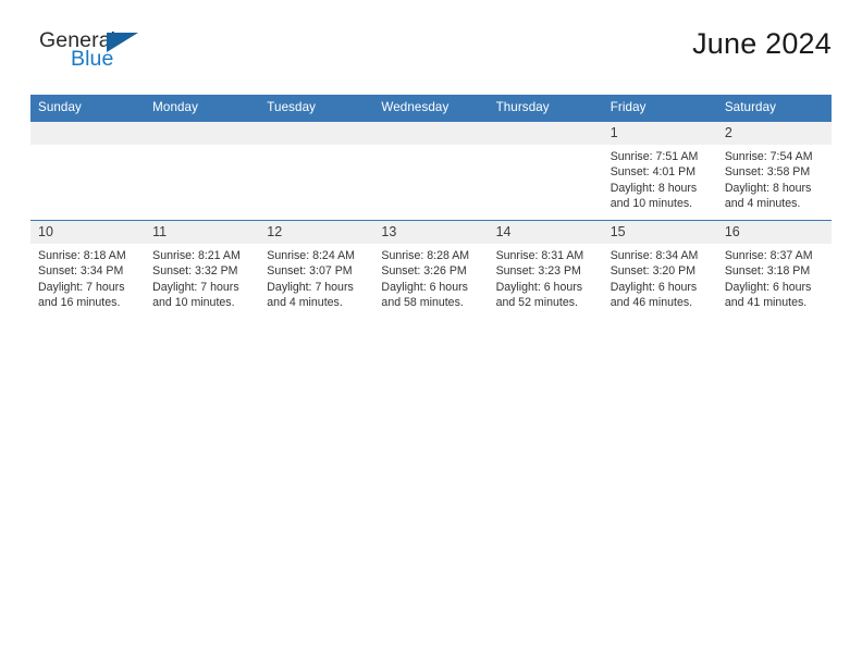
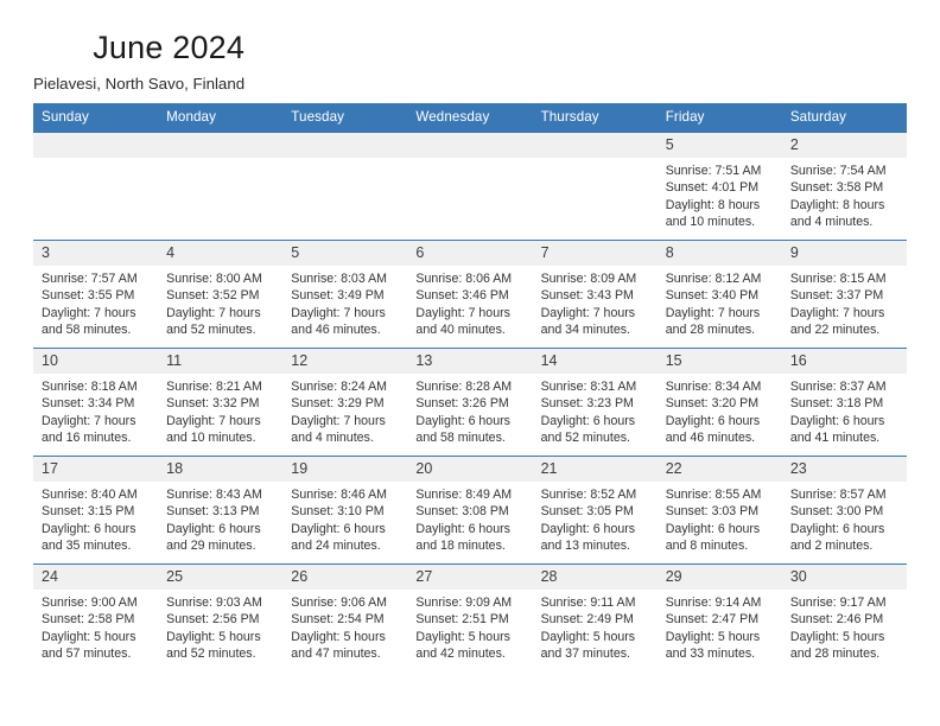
- General
- Blue
  June 2024
+ Pielavesi, North Savo, Finland
  Sunday	Monday	Tuesday	Wednesday	Thursday	Friday	Saturday
- 					1Sunrise: 7:51 AMSunset: 4:01 PMDaylight: 8 hoursand 10 minutes.	2Sunrise: 7:54 AMSunset: 3:58 PMDaylight: 8 hoursand 4 minutes.
+ 					5Sunrise: 7:51 AMSunset: 4:01 PMDaylight: 8 hoursand 10 minutes.	2Sunrise: 7:54 AMSunset: 3:58 PMDaylight: 8 hoursand 4 minutes.
+ 3Sunrise: 7:57 AMSunset: 3:55 PMDaylight: 7 hoursand 58 minutes.	4Sunrise: 8:00 AMSunset: 3:52 PMDaylight: 7 hoursand 52 minutes.	5Sunrise: 8:03 AMSunset: 3:49 PMDaylight: 7 hoursand 46 minutes.	6Sunrise: 8:06 AMSunset: 3:46 PMDaylight: 7 hoursand 40 minutes.	7Sunrise: 8:09 AMSunset: 3:43 PMDaylight: 7 hoursand 34 minutes.	8Sunrise: 8:12 AMSunset: 3:40 PMDaylight: 7 hoursand 28 minutes.	9Sunrise: 8:15 AMSunset: 3:37 PMDaylight: 7 hoursand 22 minutes.
- 10Sunrise: 8:18 AMSunset: 3:34 PMDaylight: 7 hoursand 16 minutes.	11Sunrise: 8:21 AMSunset: 3:32 PMDaylight: 7 hoursand 10 minutes.	12Sunrise: 8:24 AMSunset: 3:07 PMDaylight: 7 hoursand 4 minutes.	13Sunrise: 8:28 AMSunset: 3:26 PMDaylight: 6 hoursand 58 minutes.	14Sunrise: 8:31 AMSunset: 3:23 PMDaylight: 6 hoursand 52 minutes.	15Sunrise: 8:34 AMSunset: 3:20 PMDaylight: 6 hoursand 46 minutes.	16Sunrise: 8:37 AMSunset: 3:18 PMDaylight: 6 hoursand 41 minutes.
+ 10Sunrise: 8:18 AMSunset: 3:34 PMDaylight: 7 hoursand 16 minutes.	11Sunrise: 8:21 AMSunset: 3:32 PMDaylight: 7 hoursand 10 minutes.	12Sunrise: 8:24 AMSunset: 3:29 PMDaylight: 7 hoursand 4 minutes.	13Sunrise: 8:28 AMSunset: 3:26 PMDaylight: 6 hoursand 58 minutes.	14Sunrise: 8:31 AMSunset: 3:23 PMDaylight: 6 hoursand 52 minutes.	15Sunrise: 8:34 AMSunset: 3:20 PMDaylight: 6 hoursand 46 minutes.	16Sunrise: 8:37 AMSunset: 3:18 PMDaylight: 6 hoursand 41 minutes.
+ 17Sunrise: 8:40 AMSunset: 3:15 PMDaylight: 6 hoursand 35 minutes.	18Sunrise: 8:43 AMSunset: 3:13 PMDaylight: 6 hoursand 29 minutes.	19Sunrise: 8:46 AMSunset: 3:10 PMDaylight: 6 hoursand 24 minutes.	20Sunrise: 8:49 AMSunset: 3:08 PMDaylight: 6 hoursand 18 minutes.	21Sunrise: 8:52 AMSunset: 3:05 PMDaylight: 6 hoursand 13 minutes.	22Sunrise: 8:55 AMSunset: 3:03 PMDaylight: 6 hoursand 8 minutes.	23Sunrise: 8:57 AMSunset: 3:00 PMDaylight: 6 hoursand 2 minutes.
+ 24Sunrise: 9:00 AMSunset: 2:58 PMDaylight: 5 hoursand 57 minutes.	25Sunrise: 9:03 AMSunset: 2:56 PMDaylight: 5 hoursand 52 minutes.	26Sunrise: 9:06 AMSunset: 2:54 PMDaylight: 5 hoursand 47 minutes.	27Sunrise: 9:09 AMSunset: 2:51 PMDaylight: 5 hoursand 42 minutes.	28Sunrise: 9:11 AMSunset: 2:49 PMDaylight: 5 hoursand 37 minutes.	29Sunrise: 9:14 AMSunset: 2:47 PMDaylight: 5 hoursand 33 minutes.	30Sunrise: 9:17 AMSunset: 2:46 PMDaylight: 5 hoursand 28 minutes.
